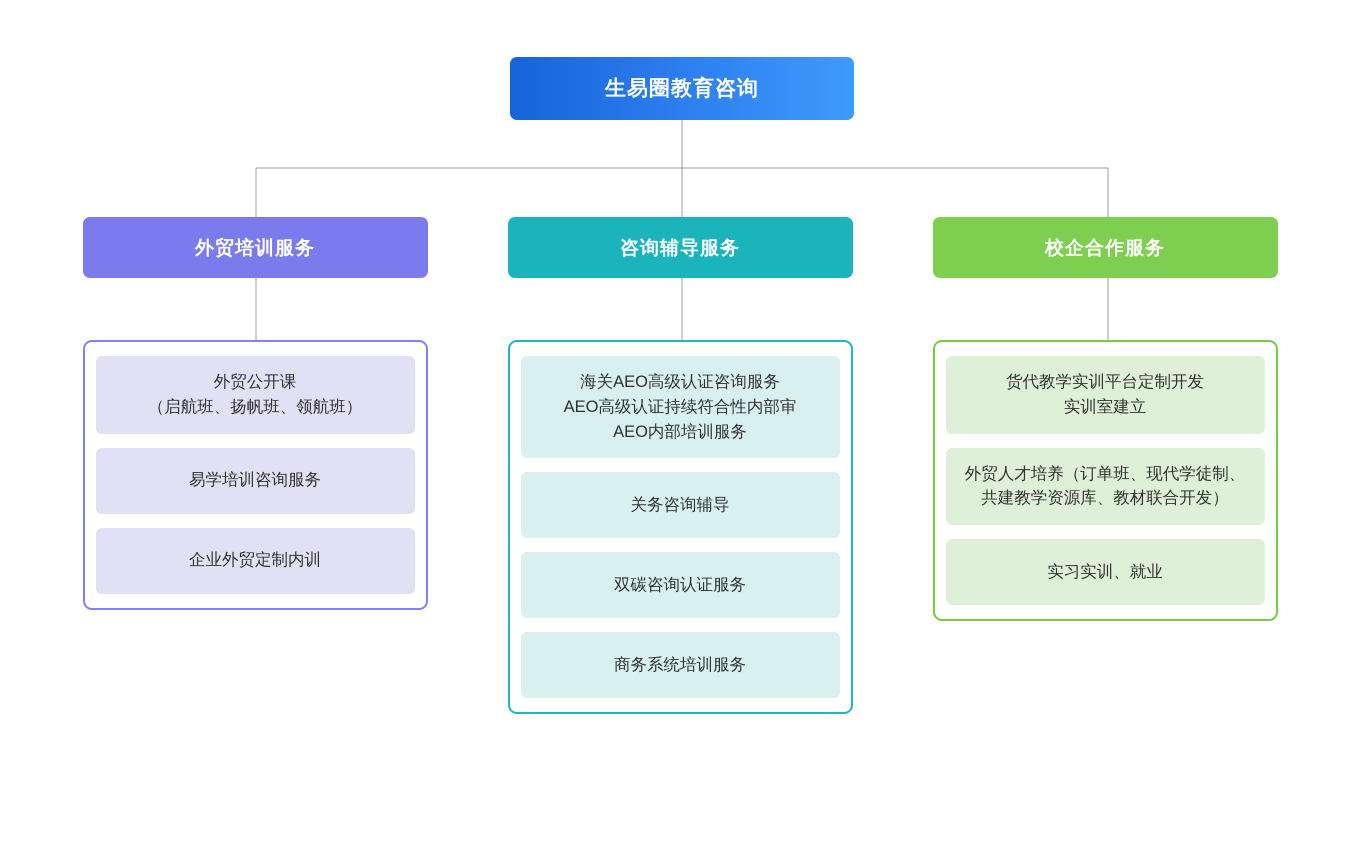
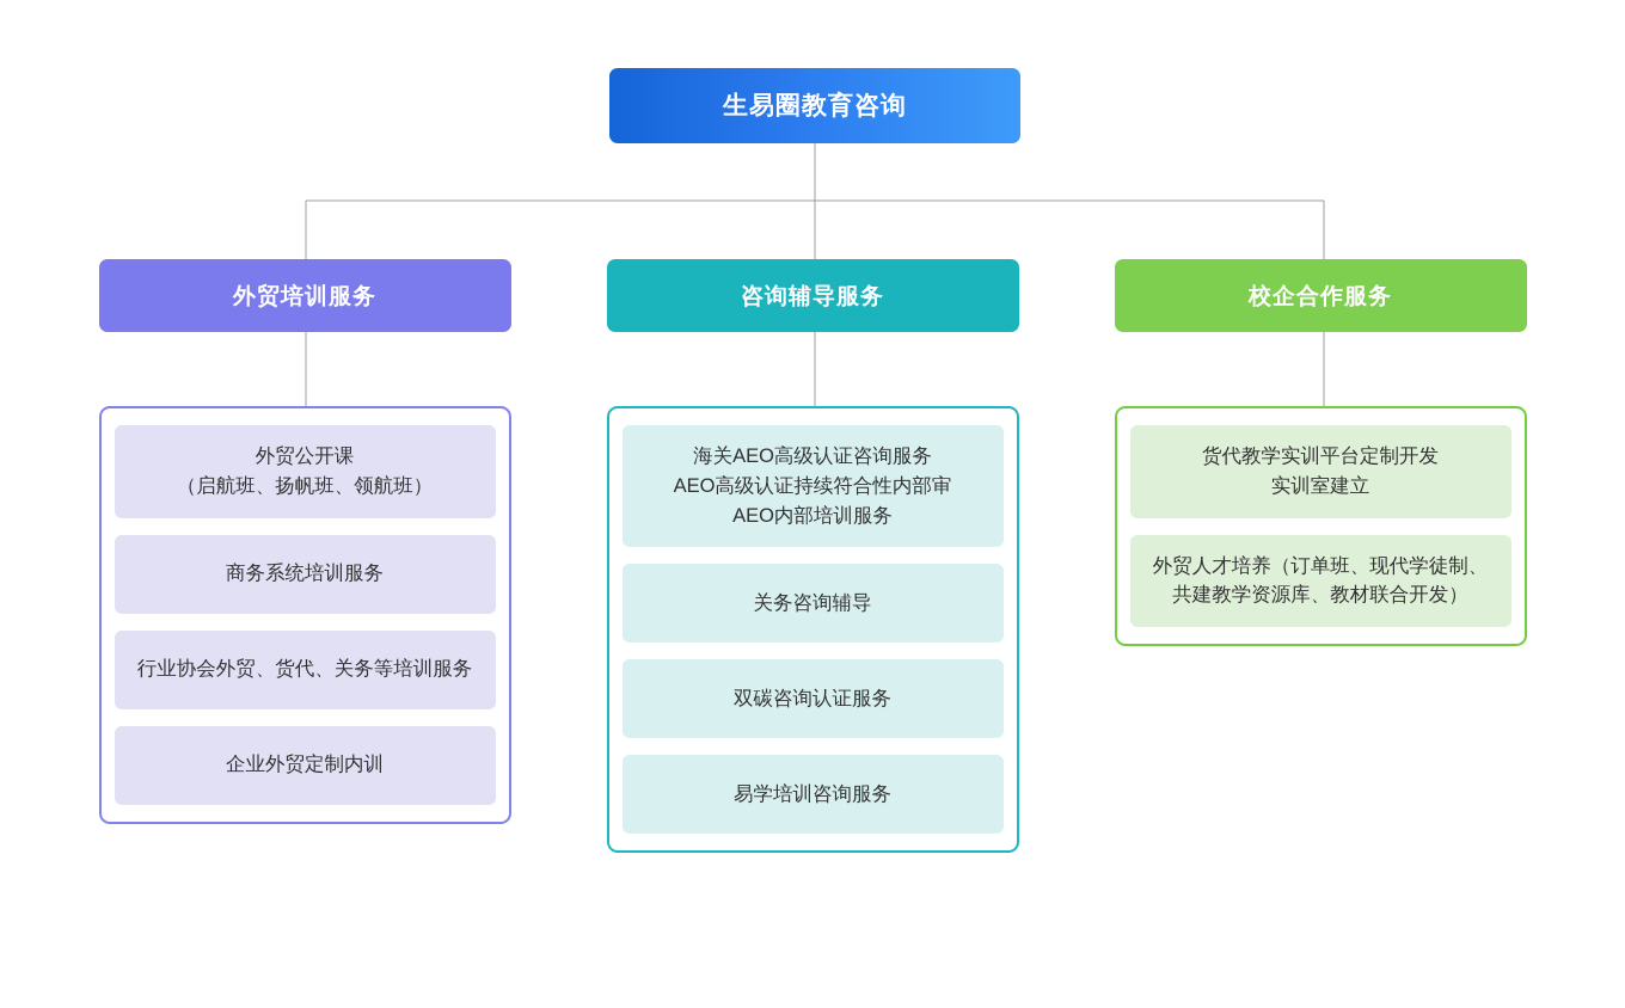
  生易圈教育咨询
  外贸培训服务
  外贸公开课
  （启航班、扬帆班、领航班）
- 易学培训咨询服务
+ 商务系统培训服务
+ 行业协会外贸、货代、关务等培训服务
  企业外贸定制内训
  咨询辅导服务
  海关AEO高级认证咨询服务
  AEO高级认证持续符合性内部审
  AEO内部培训服务
  关务咨询辅导
  双碳咨询认证服务
- 商务系统培训服务
+ 易学培训咨询服务
  校企合作服务
  货代教学实训平台定制开发
  实训室建立
  外贸人才培养（订单班、现代学徒制、共建教学资源库、教材联合开发）
- 实习实训、就业
